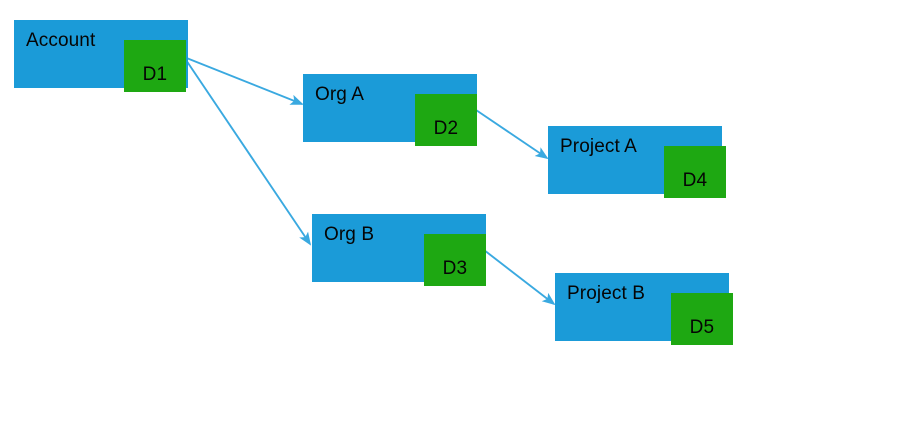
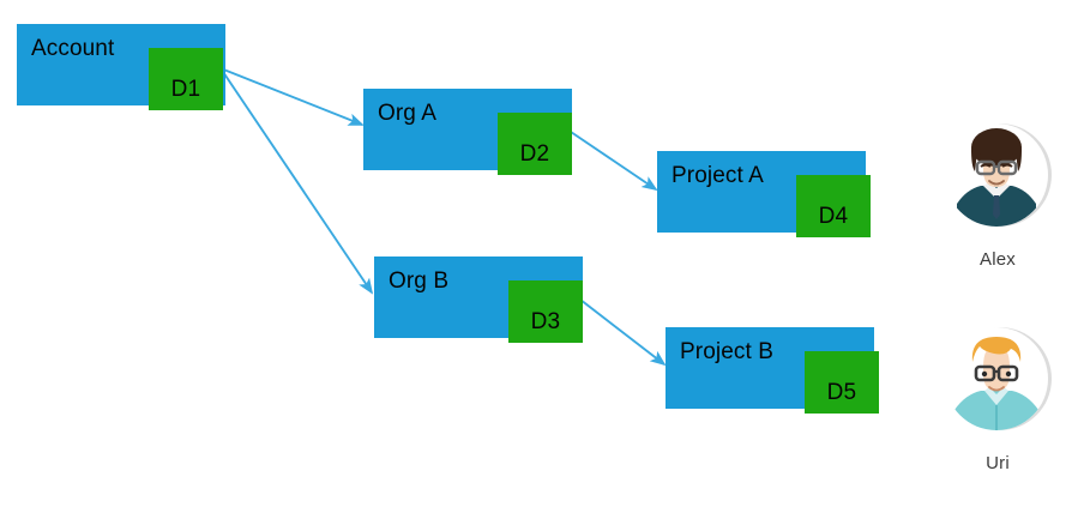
  Account
  D1
  Org A
  D2
  Org B
  D3
  Project A
  D4
  Project B
  D5
+ Alex
+ Uri
